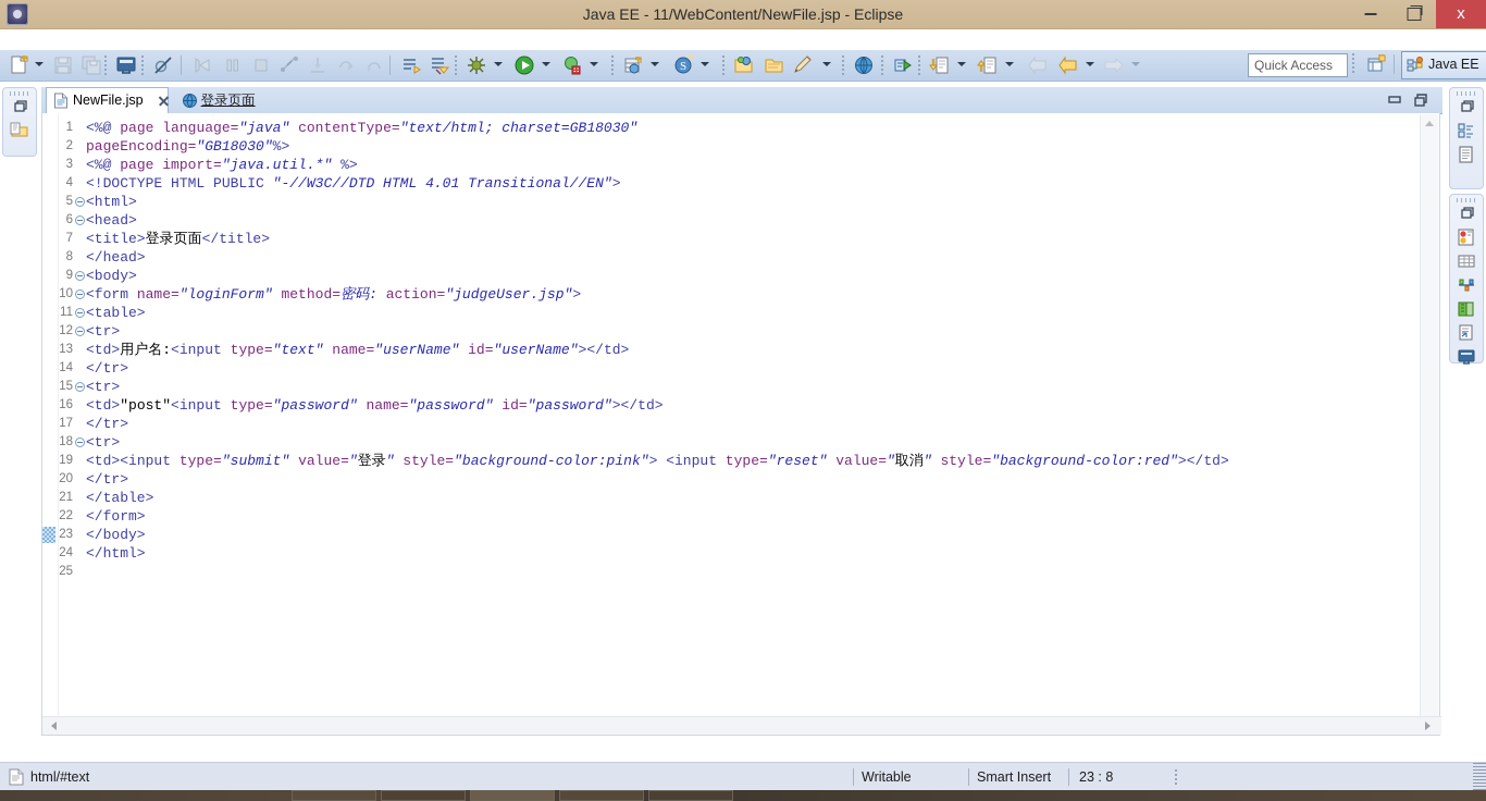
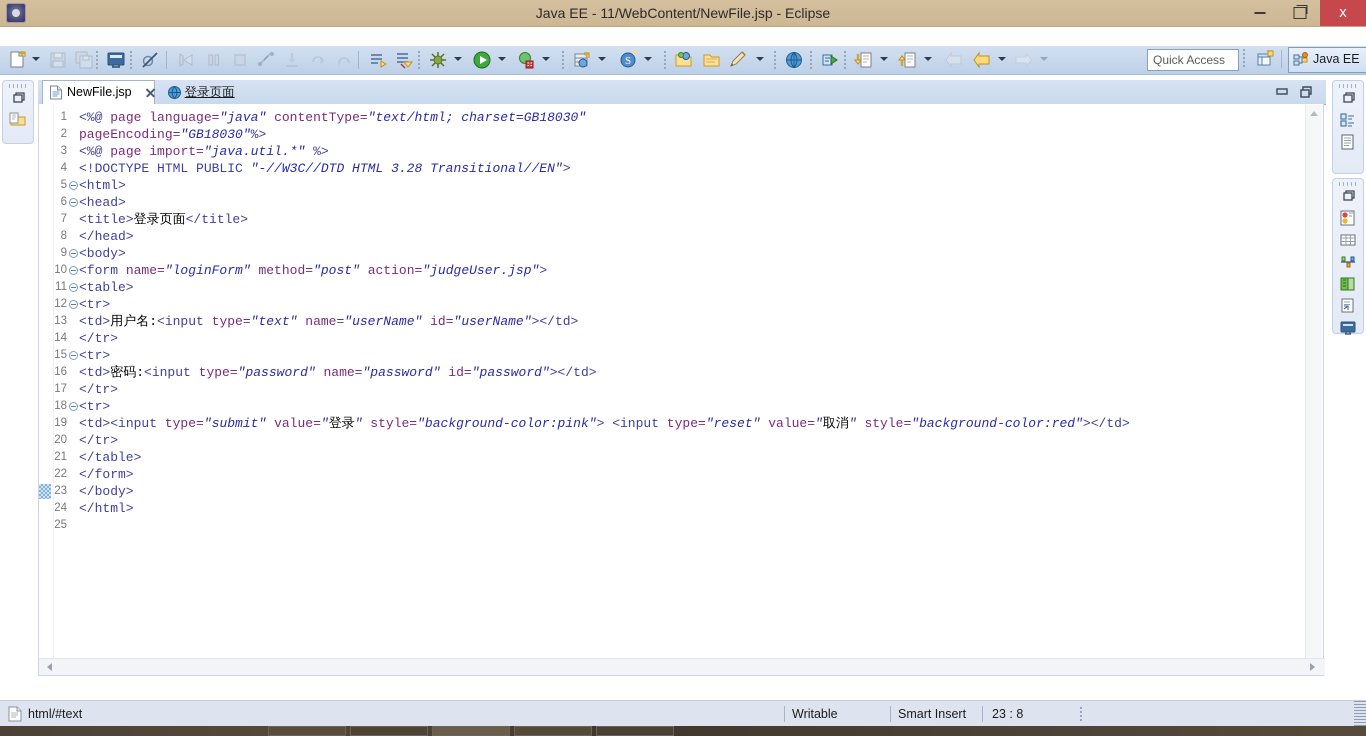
  Java EE - 11/WebContent/NewFile.jsp - Eclipse
  x
  S
  Quick Access
  Java EE
  NewFile.jsp
  登录页面
  1
  <%@ page language="java" contentType="text/html; charset=GB18030"
  2
  pageEncoding="GB18030"%>
  3
  <%@ page import="java.util.*" %>
  4
- <!DOCTYPE HTML PUBLIC "-//W3C//DTD HTML 4.01 Transitional//EN">
+ <!DOCTYPE HTML PUBLIC "-//W3C//DTD HTML 3.28 Transitional//EN">
  5
  <html>
  6
  <head>
  7
  <title>登录页面</title>
  8
  </head>
  9
  <body>
  10
- <form name="loginForm" method=密码: action="judgeUser.jsp">
+ <form name="loginForm" method="post" action="judgeUser.jsp">
  11
  <table>
  12
  <tr>
  13
  <td>用户名:<input type="text" name="userName" id="userName"></td>
  14
  </tr>
  15
  <tr>
  16
- <td>"post"<input type="password" name="password" id="password"></td>
+ <td>密码:<input type="password" name="password" id="password"></td>
  17
  </tr>
  18
  <tr>
  19
  <td><input type="submit" value="登录" style="background-color:pink"> <input type="reset" value="取消" style="background-color:red"></td>
  20
  </tr>
  21
  </table>
  22
  </form>
  23
  </body>
  24
  </html>
  25
  html/#text
  Writable
  Smart Insert
  23 : 8
